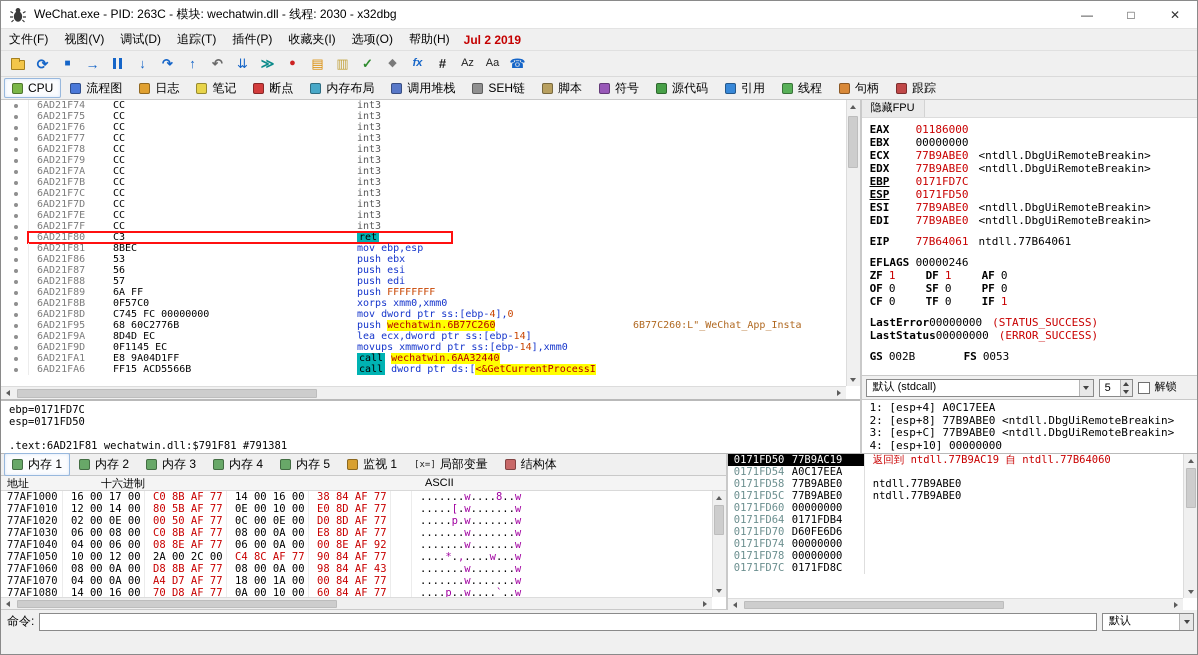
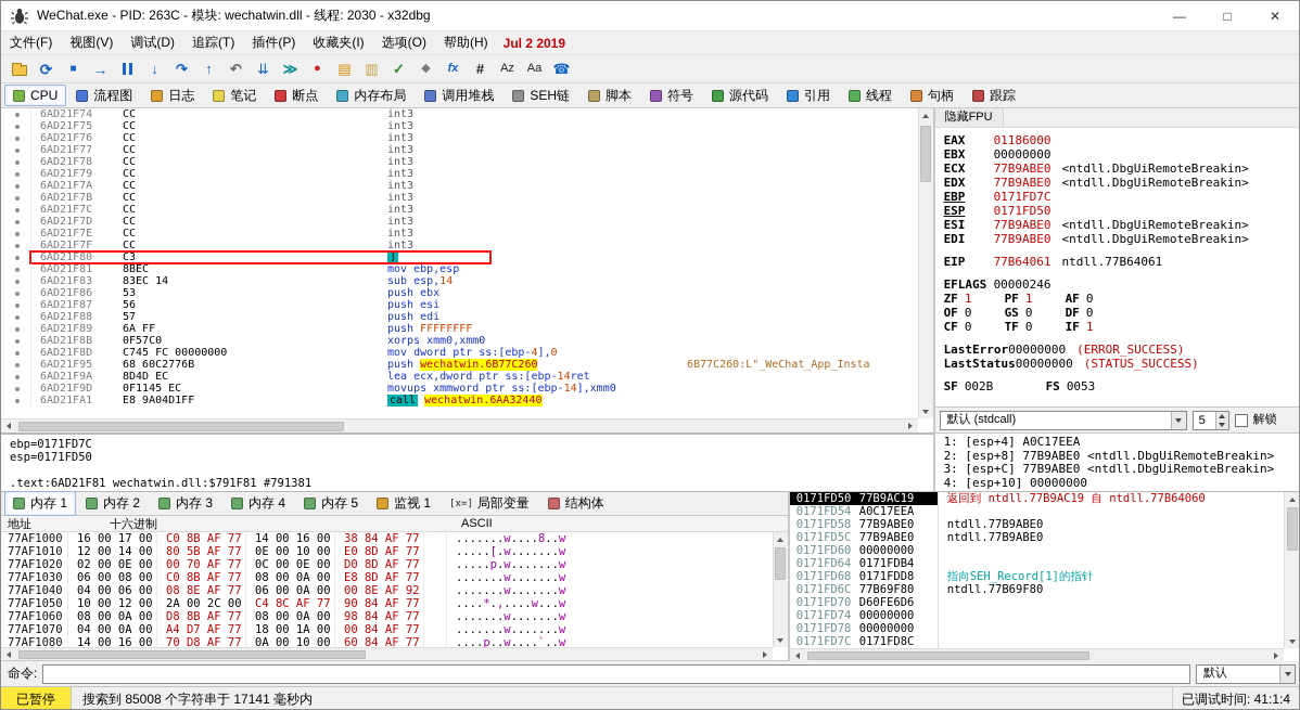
  WeChat.exe - PID: 263C - 模块: wechatwin.dll - 线程: 2030 - x32dbg
  —
  □
  ✕
  文件(F) 视图(V) 调试(D) 追踪(T) 插件(P) 收藏夹(I) 选项(O) 帮助(H)
  Jul 2 2019
  ⟳
  ■
  →
  ↓
  ↷
  ↑
  ↶
  ⇊
  ≫
  ●
  ▤
  ▥
  ✓
  ◆
  fx
  #
  Az
  Aa
  ☎
  CPU
  流程图
  日志
  笔记
  断点
  内存布局
  调用堆栈
  SEH链
  脚本
  符号
  源代码
  引用
  线程
  句柄
  跟踪
  6AD21F74
  CC
  int3
  6AD21F75
  CC
  int3
  6AD21F76
  CC
  int3
  6AD21F77
  CC
  int3
  6AD21F78
  CC
  int3
  6AD21F79
  CC
  int3
  6AD21F7A
  CC
  int3
  6AD21F7B
  CC
  int3
  6AD21F7C
  CC
  int3
  6AD21F7D
  CC
  int3
  6AD21F7E
  CC
  int3
  6AD21F7F
  CC
  int3
  6AD21F80
  C3
- ret
+ ]
  6AD21F81
  8BEC
  mov ebp,esp
+ 6AD21F83
+ 83EC 14
+ sub esp,14
  6AD21F86
  53
  push ebx
  6AD21F87
  56
  push esi
  6AD21F88
  57
  push edi
  6AD21F89
  6A FF
  push FFFFFFFF
  6AD21F8B
  0F57C0
  xorps xmm0,xmm0
  6AD21F8D
  C745 FC 00000000
  mov dword ptr ss:[ebp-4],0
  6AD21F95
  68 60C2776B
  push wechatwin.6B77C260
  6B77C260:L"_WeChat_App_Insta
  6AD21F9A
  8D4D EC
- lea ecx,dword ptr ss:[ebp-14]
+ lea ecx,dword ptr ss:[ebp-14ret
  6AD21F9D
  0F1145 EC
  movups xmmword ptr ss:[ebp-14],xmm0
  6AD21FA1
  E8 9A04D1FF
  call wechatwin.6AA32440
- 6AD21FA6
- FF15 ACD5566B
- call dword ptr ds:[<&GetCurrentProcessI
  ebp=0171FD7C
  esp=0171FD50
  .text:6AD21F81 wechatwin.dll:$791F81 #791381
  隐藏FPU
  EAX
  01186000
  EBX
  00000000
  ECX
  77B9ABE0
  <ntdll.DbgUiRemoteBreakin>
  EDX
  77B9ABE0
  <ntdll.DbgUiRemoteBreakin>
  EBP
  0171FD7C
  ESP
  0171FD50
  ESI
  77B9ABE0
  <ntdll.DbgUiRemoteBreakin>
  EDI
  77B9ABE0
  <ntdll.DbgUiRemoteBreakin>
  EIP
  77B64061
  ntdll.77B64061
  EFLAGS
  00000246
  ZF 1
- DF 1
+ PF 1
  AF 0
  OF 0
- SF 0
+ GS 0
- PF 0
+ DF 0
  CF 0
  TF 0
  IF 1
  LastError
  00000000
- (STATUS_SUCCESS)
+ (ERROR_SUCCESS)
  LastStatus
  00000000
- (ERROR_SUCCESS)
+ (STATUS_SUCCESS)
- GS 002B
+ SF 002B
  FS 0053
  默认 (stdcall)
  5
  解锁
  1: [esp+4] A0C17EEA
  2: [esp+8] 77B9ABE0 <ntdll.DbgUiRemoteBreakin>
  3: [esp+C] 77B9ABE0 <ntdll.DbgUiRemoteBreakin>
  4: [esp+10] 00000000
  内存 1
  内存 2
  内存 3
  内存 4
  内存 5
  监视 1
  [x=]
  局部变量
  结构体
  地址
  十六进制
  ASCII
  77AF1000
  16 00 17 00
  C0 8B AF 77
  14 00 16 00
  38 84 AF 77
  .......w....8..w
  77AF1010
  12 00 14 00
  80 5B AF 77
  0E 00 10 00
  E0 8D AF 77
  .....[.w.......w
  77AF1020
  02 00 0E 00
- 00 50 AF 77
+ 00 70 AF 77
  0C 00 0E 00
  D0 8D AF 77
  .....p.w.......w
  77AF1030
  06 00 08 00
  C0 8B AF 77
  08 00 0A 00
  E8 8D AF 77
  .......w.......w
  77AF1040
  04 00 06 00
  08 8E AF 77
  06 00 0A 00
  00 8E AF 92
  .......w.......w
  77AF1050
  10 00 12 00
  2A 00 2C 00
  C4 8C AF 77
  90 84 AF 77
  ....*.,....w...w
  77AF1060
  08 00 0A 00
  D8 8B AF 77
  08 00 0A 00
- 98 84 AF 43
+ 98 84 AF 77
  .......w.......w
  77AF1070
  04 00 0A 00
  A4 D7 AF 77
  18 00 1A 00
  00 84 AF 77
  .......w.......w
  77AF1080
  14 00 16 00
  70 D8 AF 77
  0A 00 10 00
  60 84 AF 77
  ....p..w....`..w
  0171FD50
  77B9AC19
  返回到 ntdll.77B9AC19 自 ntdll.77B64060
  0171FD54
  A0C17EEA
  0171FD58
  77B9ABE0
  ntdll.77B9ABE0
  0171FD5C
  77B9ABE0
  ntdll.77B9ABE0
  0171FD60
  00000000
  0171FD64
  0171FDB4
+ 0171FD68
+ 0171FDD8
+ 指向SEH_Record[1]的指针
+ 0171FD6C
+ 77B69F80
+ ntdll.77B69F80
  0171FD70
  D60FE6D6
  0171FD74
  00000000
  0171FD78
  00000000
  0171FD7C
  0171FD8C
  命令:
  默认
+ 已暂停
+ 搜索到 85008 个字符串于 17141 毫秒内
+ 已调试时间: 41:1:4
